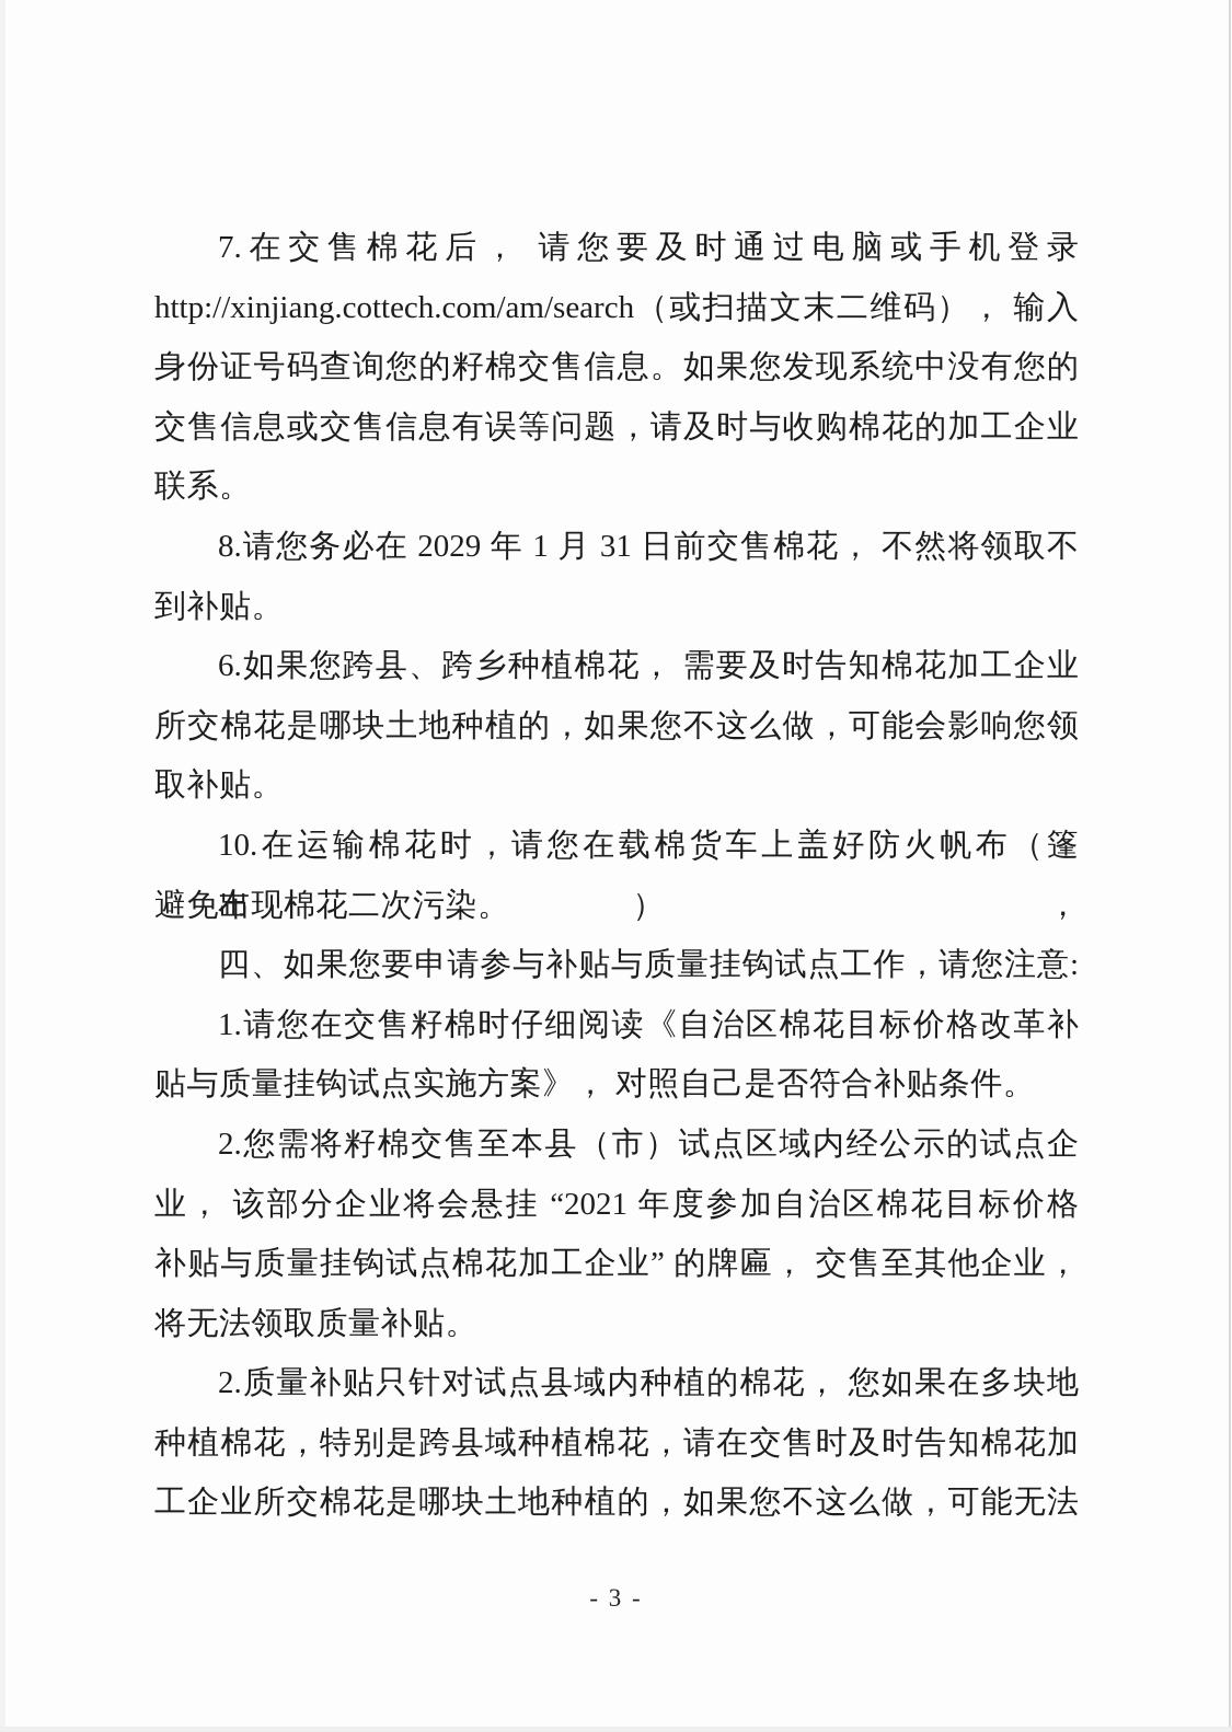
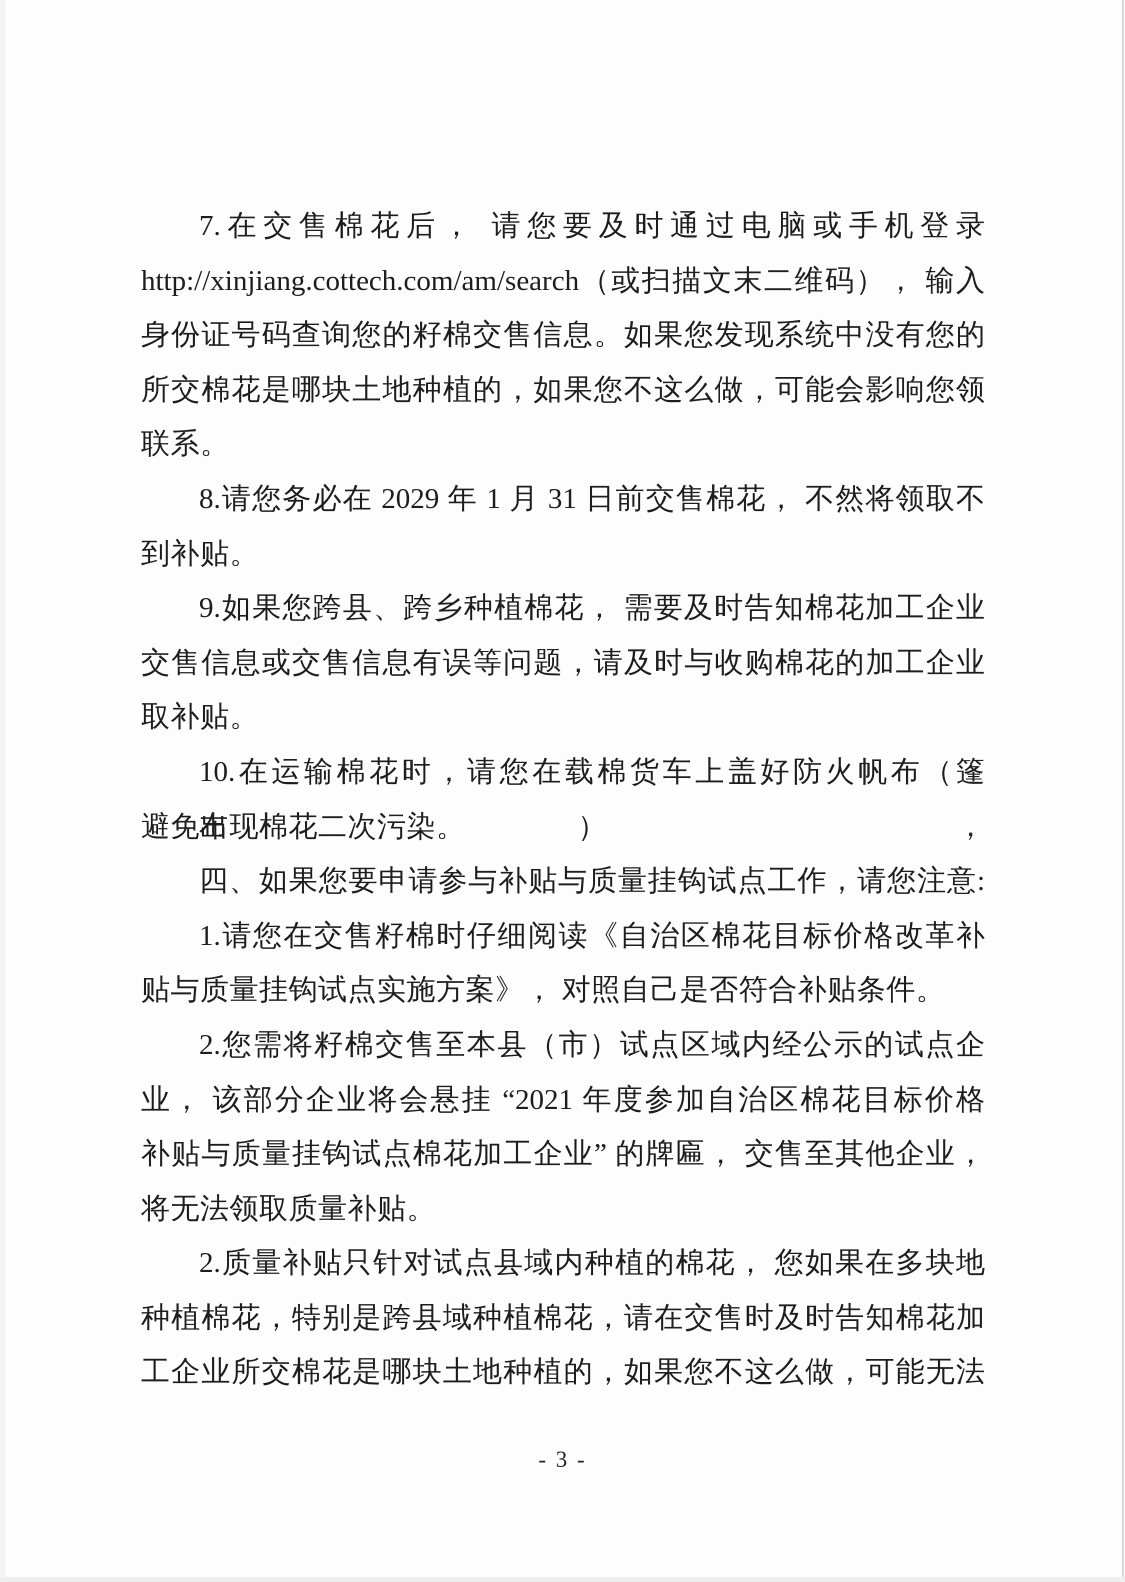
  7.在交售棉花后， 请您要及时通过电脑或手机登录
  http://xinjiang.cottech.com/am/search（或扫描文末二维码）， 输入
  身份证号码查询您的籽棉交售信息。如果您发现系统中没有您的
- 交售信息或交售信息有误等问题，请及时与收购棉花的加工企业
+ 所交棉花是哪块土地种植的，如果您不这么做，可能会影响您领
  联系。
  8.请您务必在 2029 年 1 月 31 日前交售棉花， 不然将领取不
  到补贴。
- 6.如果您跨县、跨乡种植棉花， 需要及时告知棉花加工企业
+ 9.如果您跨县、跨乡种植棉花， 需要及时告知棉花加工企业
- 所交棉花是哪块土地种植的，如果您不这么做，可能会影响您领
+ 交售信息或交售信息有误等问题，请及时与收购棉花的加工企业
  取补贴。
  10.在运输棉花时，请您在载棉货车上盖好防火帆布（篷布），
  避免出现棉花二次污染。
  四、如果您要申请参与补贴与质量挂钩试点工作，请您注意:
  1.请您在交售籽棉时仔细阅读《自治区棉花目标价格改革补
  贴与质量挂钩试点实施方案》， 对照自己是否符合补贴条件。
  2.您需将籽棉交售至本县（市）试点区域内经公示的试点企
  业， 该部分企业将会悬挂 “2021 年度参加自治区棉花目标价格
  补贴与质量挂钩试点棉花加工企业” 的牌匾， 交售至其他企业，
  将无法领取质量补贴。
  2.质量补贴只针对试点县域内种植的棉花， 您如果在多块地
  种植棉花，特别是跨县域种植棉花，请在交售时及时告知棉花加
  工企业所交棉花是哪块土地种植的，如果您不这么做，可能无法
  - 3 -
